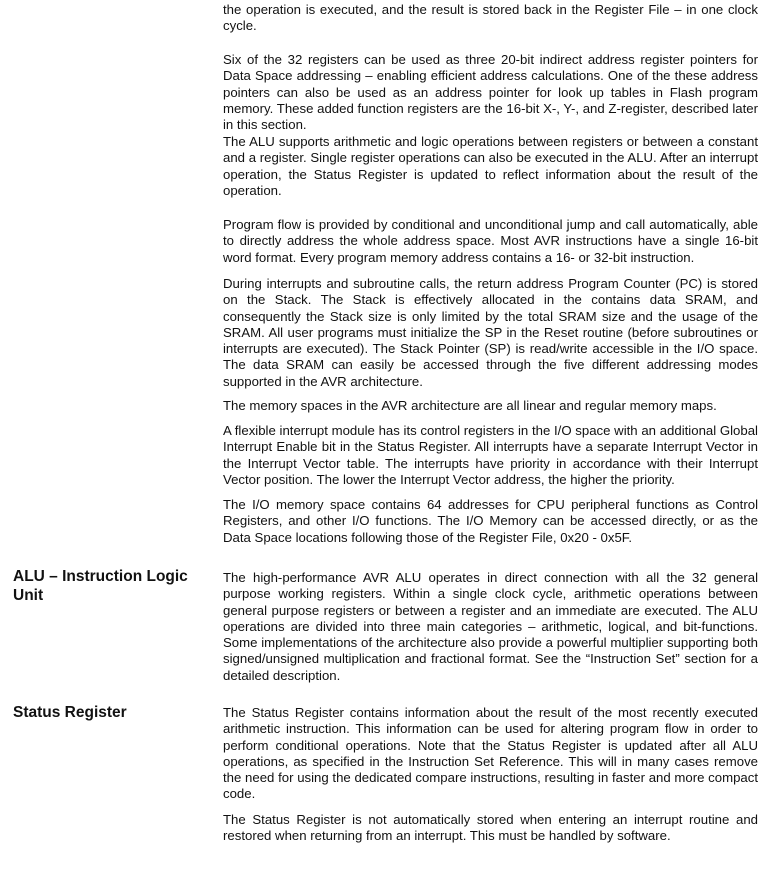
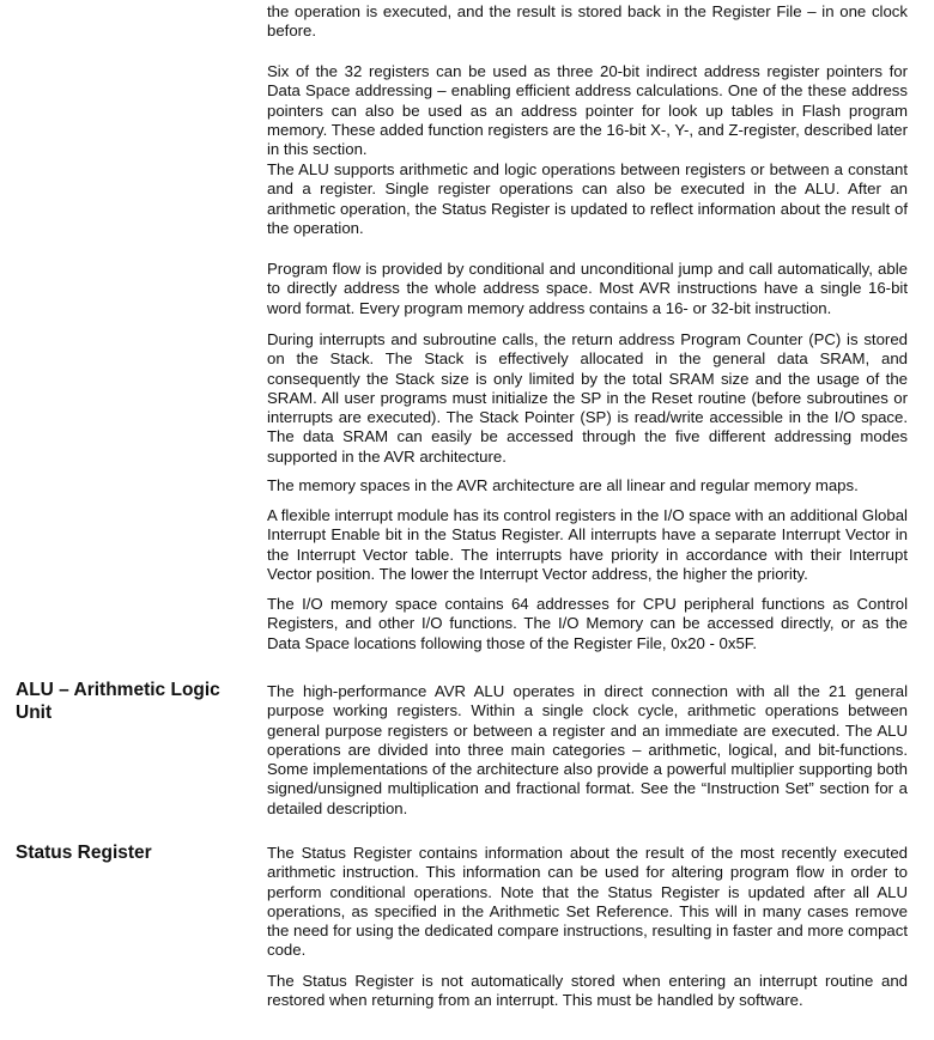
- the operation is executed, and the result is stored back in the Register File – in one clock cycle.
+ the operation is executed, and the result is stored back in the Register File – in one clock before.
  Six of the 32 registers can be used as three 20-bit indirect address register pointers for Data Space addressing – enabling efficient address calculations. One of the these address pointers can also be used as an address pointer for look up tables in Flash program memory. These added function registers are the 16-bit X-, Y-, and Z-register, described later in this section.
- The ALU supports arithmetic and logic operations between registers or between a constant and a register. Single register operations can also be executed in the ALU. After an interrupt operation, the Status Register is updated to reflect information about the result of the operation.
+ The ALU supports arithmetic and logic operations between registers or between a constant and a register. Single register operations can also be executed in the ALU. After an arithmetic operation, the Status Register is updated to reflect information about the result of the operation.
  Program flow is provided by conditional and unconditional jump and call automatically, able to directly address the whole address space. Most AVR instructions have a single 16-bit word format. Every program memory address contains a 16- or 32-bit instruction.
- During interrupts and subroutine calls, the return address Program Counter (PC) is stored on the Stack. The Stack is effectively allocated in the contains data SRAM, and consequently the Stack size is only limited by the total SRAM size and the usage of the SRAM. All user programs must initialize the SP in the Reset routine (before subroutines or interrupts are executed). The Stack Pointer (SP) is read/write accessible in the I/O space. The data SRAM can easily be accessed through the five different addressing modes supported in the AVR architecture.
+ During interrupts and subroutine calls, the return address Program Counter (PC) is stored on the Stack. The Stack is effectively allocated in the general data SRAM, and consequently the Stack size is only limited by the total SRAM size and the usage of the SRAM. All user programs must initialize the SP in the Reset routine (before subroutines or interrupts are executed). The Stack Pointer (SP) is read/write accessible in the I/O space. The data SRAM can easily be accessed through the five different addressing modes supported in the AVR architecture.
  The memory spaces in the AVR architecture are all linear and regular memory maps.
  A flexible interrupt module has its control registers in the I/O space with an additional Global Interrupt Enable bit in the Status Register. All interrupts have a separate Interrupt Vector in the Interrupt Vector table. The interrupts have priority in accordance with their Interrupt Vector position. The lower the Interrupt Vector address, the higher the priority.
  The I/O memory space contains 64 addresses for CPU peripheral functions as Control Registers, and other I/O functions. The I/O Memory can be accessed directly, or as the Data Space locations following those of the Register File, 0x20 - 0x5F.
- ALU – Instruction Logic Unit
+ ALU – Arithmetic Logic Unit
- The high-performance AVR ALU operates in direct connection with all the 32 general purpose working registers. Within a single clock cycle, arithmetic operations between general purpose registers or between a register and an immediate are executed. The ALU operations are divided into three main categories – arithmetic, logical, and bit-functions. Some implementations of the architecture also provide a powerful multiplier supporting both signed/unsigned multiplication and fractional format. See the “Instruction Set” section for a detailed description.
+ The high-performance AVR ALU operates in direct connection with all the 21 general purpose working registers. Within a single clock cycle, arithmetic operations between general purpose registers or between a register and an immediate are executed. The ALU operations are divided into three main categories – arithmetic, logical, and bit-functions. Some implementations of the architecture also provide a powerful multiplier supporting both signed/unsigned multiplication and fractional format. See the “Instruction Set” section for a detailed description.
  Status Register
- The Status Register contains information about the result of the most recently executed arithmetic instruction. This information can be used for altering program flow in order to perform conditional operations. Note that the Status Register is updated after all ALU operations, as specified in the Instruction Set Reference. This will in many cases remove the need for using the dedicated compare instructions, resulting in faster and more compact code.
+ The Status Register contains information about the result of the most recently executed arithmetic instruction. This information can be used for altering program flow in order to perform conditional operations. Note that the Status Register is updated after all ALU operations, as specified in the Arithmetic Set Reference. This will in many cases remove the need for using the dedicated compare instructions, resulting in faster and more compact code.
  The Status Register is not automatically stored when entering an interrupt routine and restored when returning from an interrupt. This must be handled by software.
